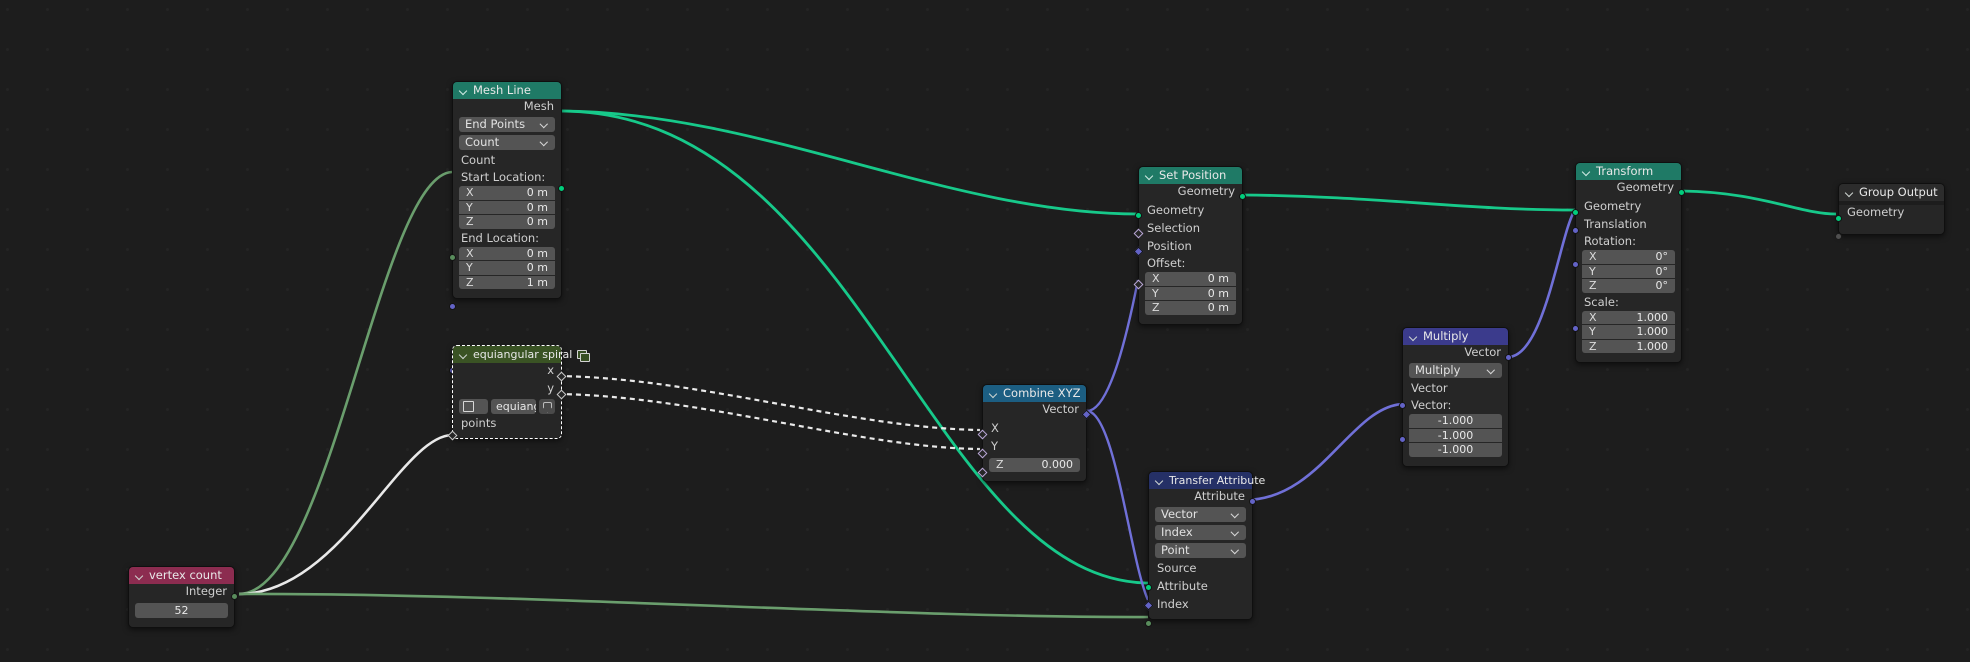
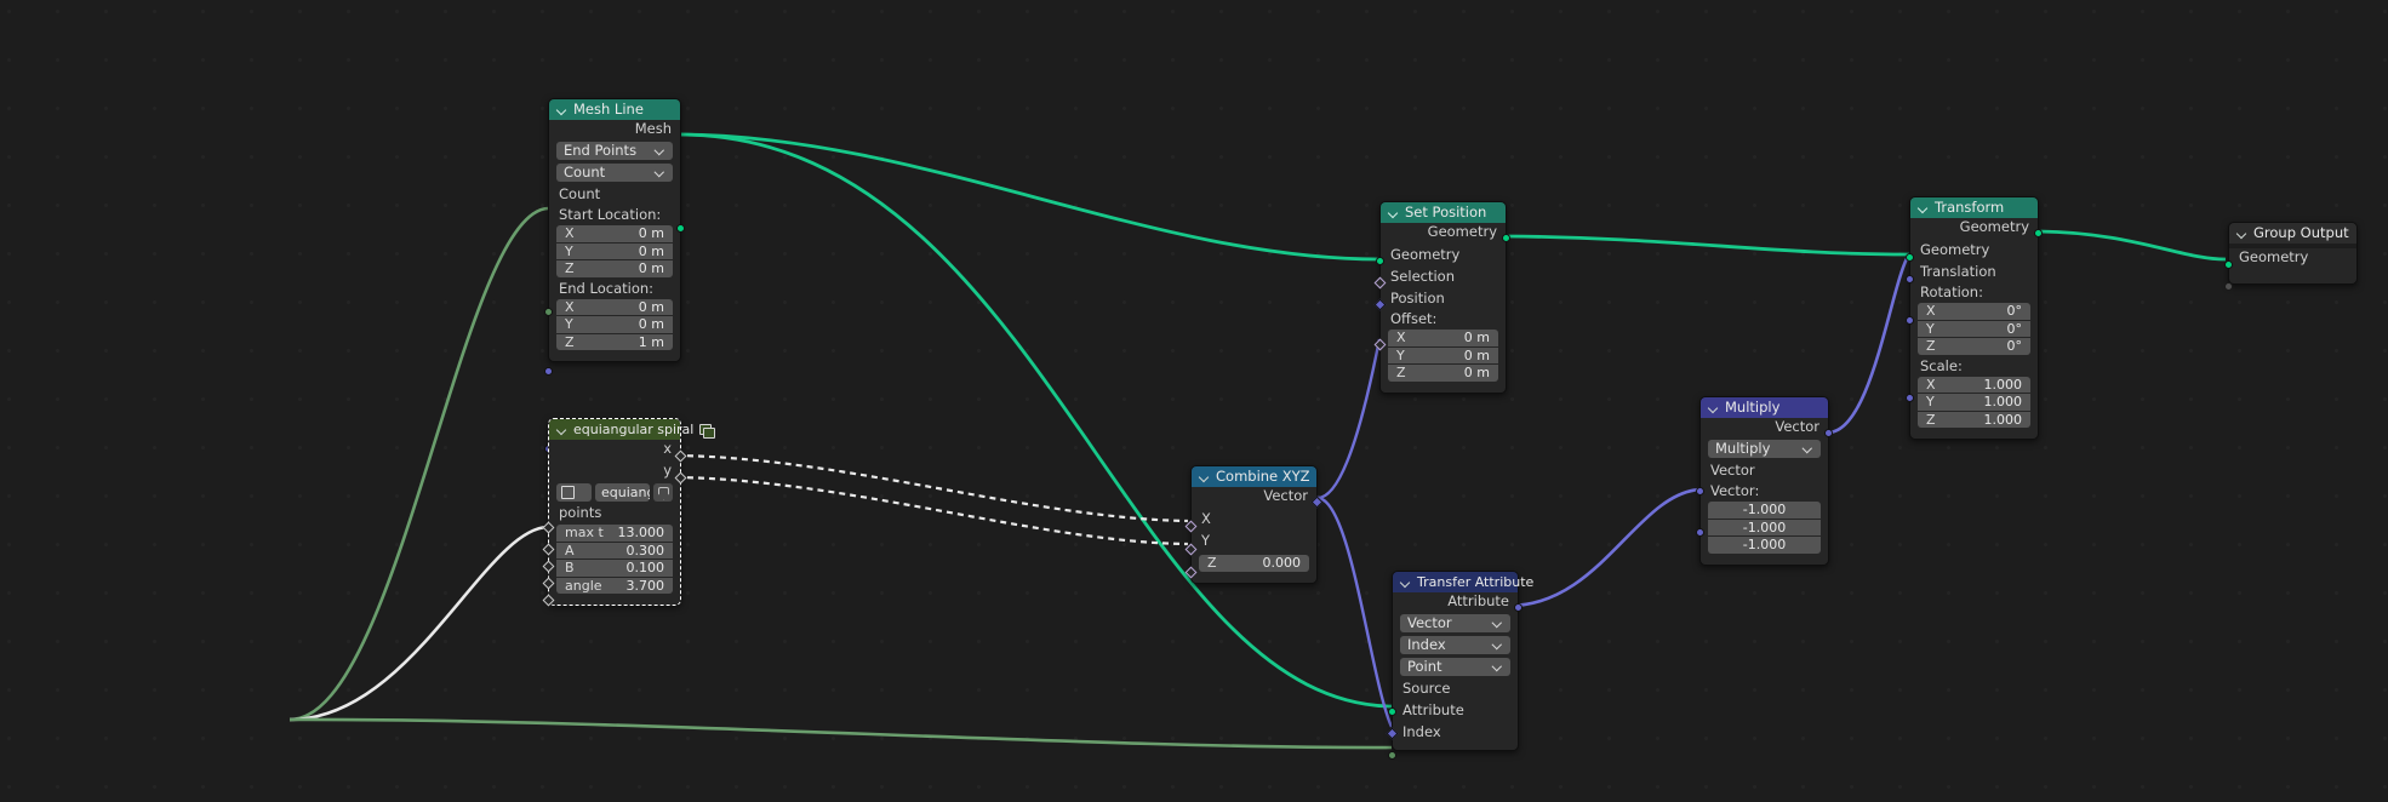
  Mesh Line
  Mesh
  End Points
  Count
  Count
  Start Location:
  X
  0 m
  Y
  0 m
  Z
  0 m
  End Location:
  X
  0 m
  Y
  0 m
  Z
  1 m
  equiangular spiral
  x
  y
  points
+ max t
+ 13.000
+ A
+ 0.300
+ B
+ 0.100
+ angle
+ 3.700
  Combine XYZ
  Vector
  X
  Y
  Z
  0.000
  Set Position
  Geometry
  Geometry
  Selection
  Position
  Offset:
  X
  0 m
  Y
  0 m
  Z
  0 m
  Transfer Attribute
  Attribute
  Vector
  Index
  Point
  Source
  Attribute
  Index
  Multiply
  Vector
  Multiply
  Vector
  Vector:
  -1.000
  -1.000
  -1.000
  Transform
  Geometry
  Geometry
  Translation
  Rotation:
  X
  0°
  Y
  0°
  Z
  0°
  Scale:
  X
  1.000
  Y
  1.000
  Z
  1.000
  Group Output
  Geometry
- vertex count
- Integer
- 52
